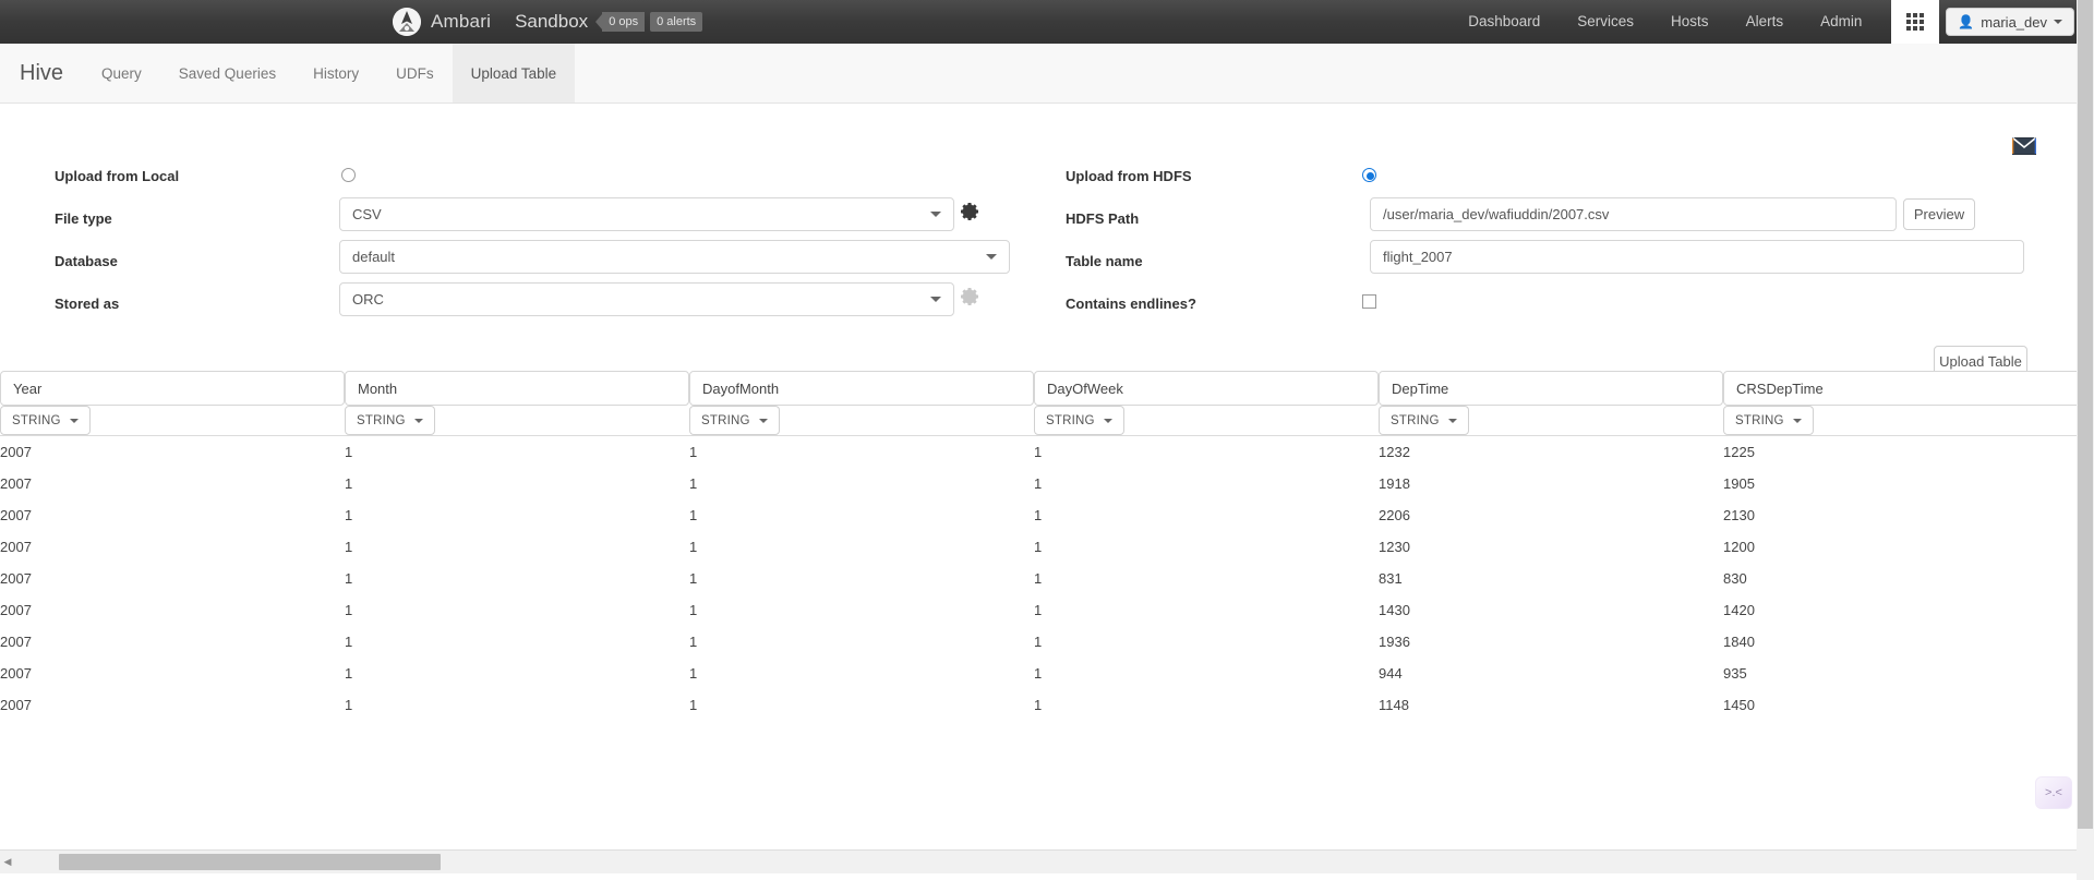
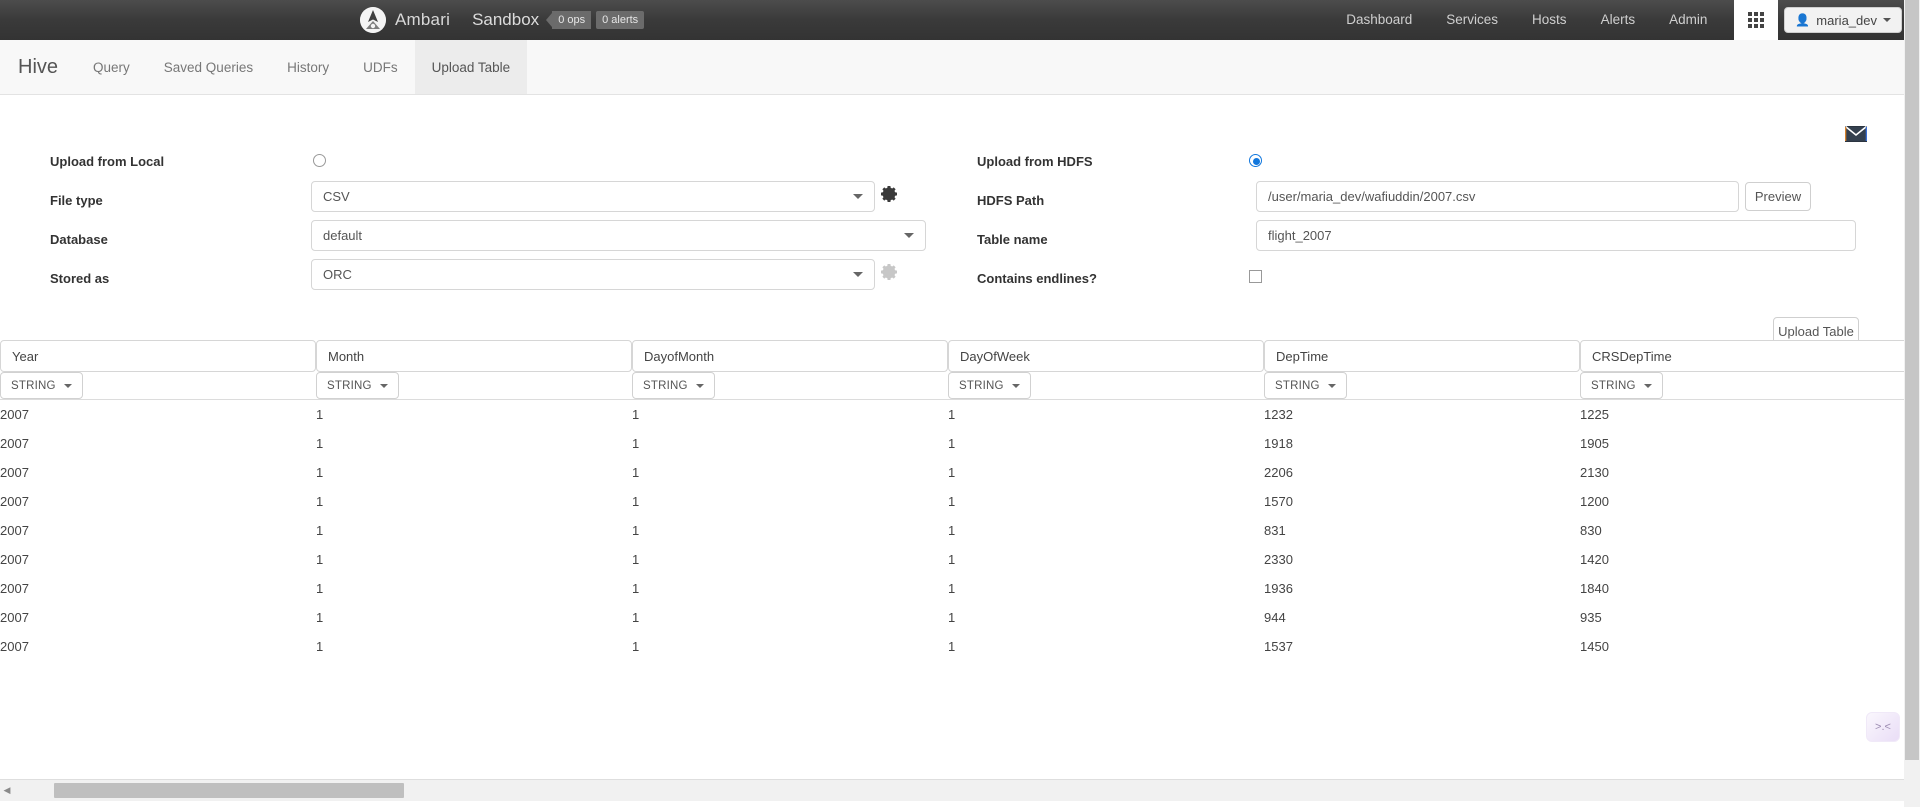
  Ambari
  Sandbox
  0 ops
  0 alerts
  Dashboard
  Services
  Hosts
  Alerts
  Admin
  👤
  maria_dev
  Hive
  Query
  Saved Queries
  History
  UDFs
  Upload Table
  Upload from Local
  File type
  CSV
  Database
  default
  Stored as
  ORC
  Upload from HDFS
  HDFS Path
  /user/maria_dev/wafiuddin/2007.csv
  Preview
  Table name
  flight_2007
  Contains endlines?
  Upload Table
  Year	Month	DayofMonth	DayOfWeek	DepTime	CRSDepTime
  STRING	STRING	STRING	STRING	STRING	STRING
  2007	1	1	1	1232	1225
  2007	1	1	1	1918	1905
  2007	1	1	1	2206	2130
- 2007	1	1	1	1230	1200
+ 2007	1	1	1	1570	1200
  2007	1	1	1	831	830
- 2007	1	1	1	1430	1420
+ 2007	1	1	1	2330	1420
  2007	1	1	1	1936	1840
  2007	1	1	1	944	935
- 2007	1	1	1	1148	1450
+ 2007	1	1	1	1537	1450
  ◀
  >.<
